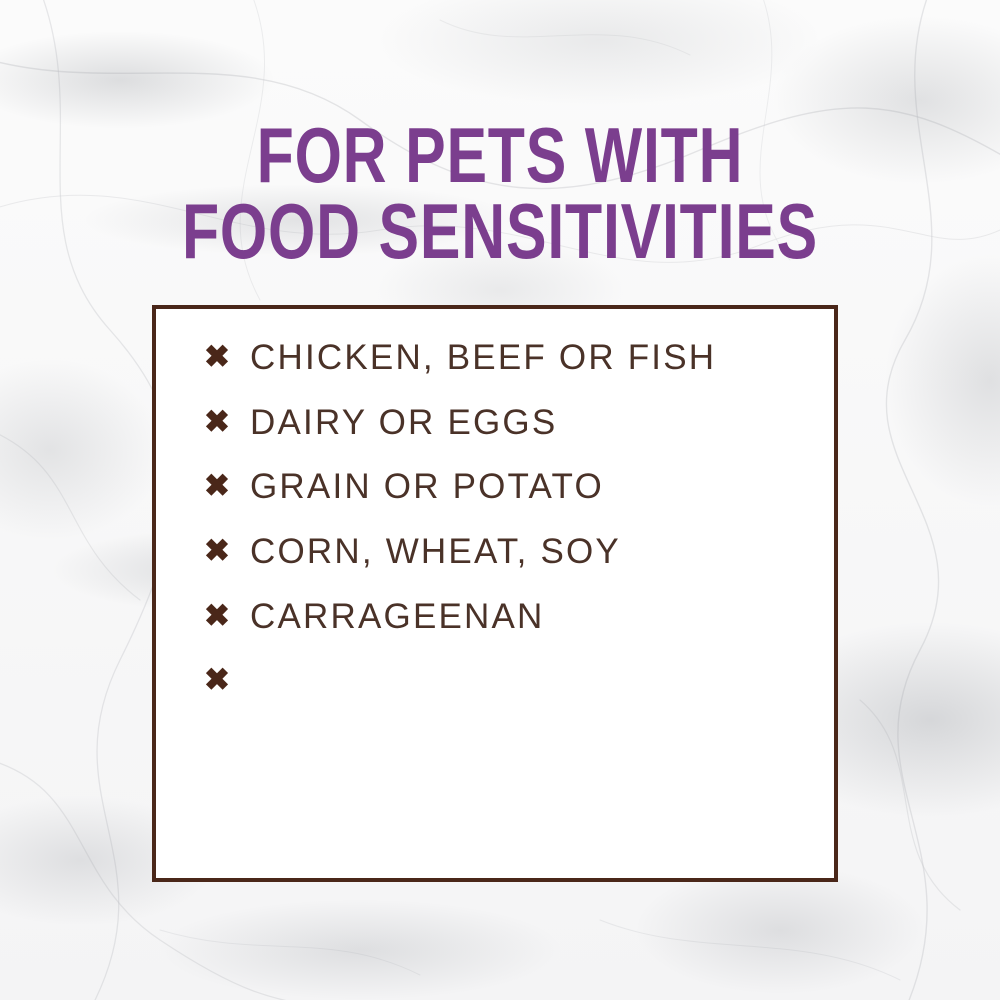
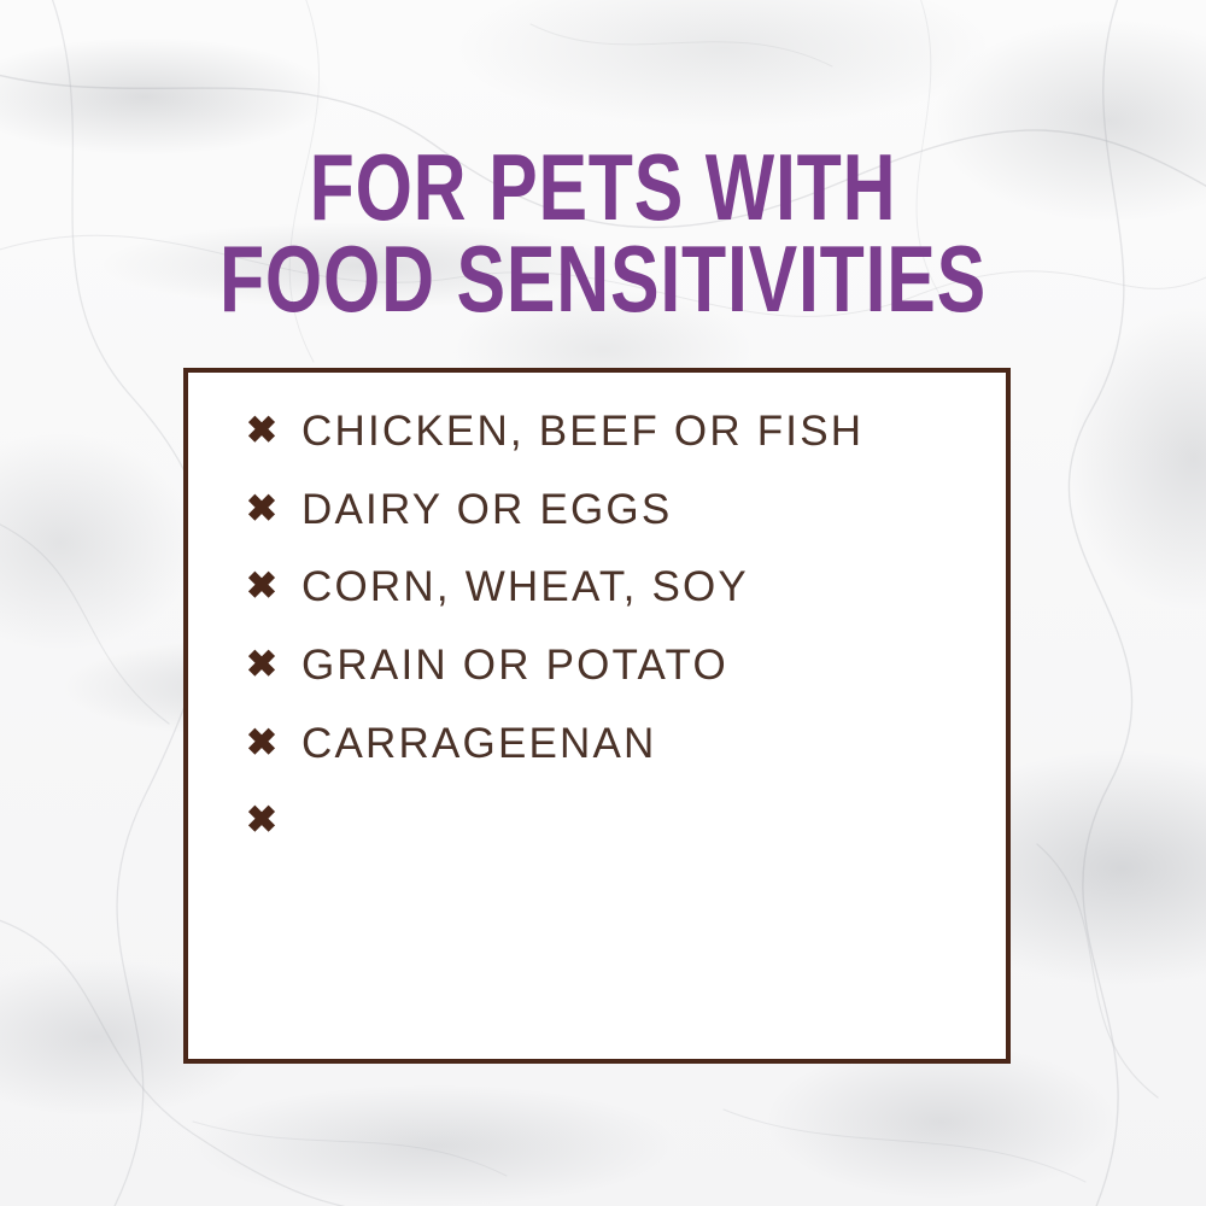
  FOR PETS WITH
  FOOD SENSITIVITIES
  ✖
  CHICKEN, BEEF OR FISH
  ✖
  DAIRY OR EGGS
  ✖
- GRAIN OR POTATO
+ CORN, WHEAT, SOY
  ✖
- CORN, WHEAT, SOY
+ GRAIN OR POTATO
  ✖
  CARRAGEENAN
  ✖
